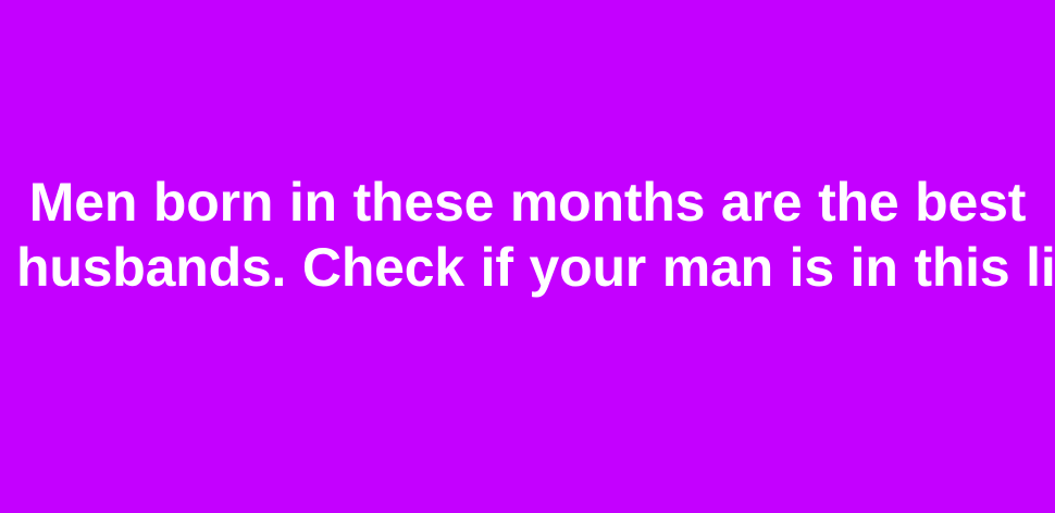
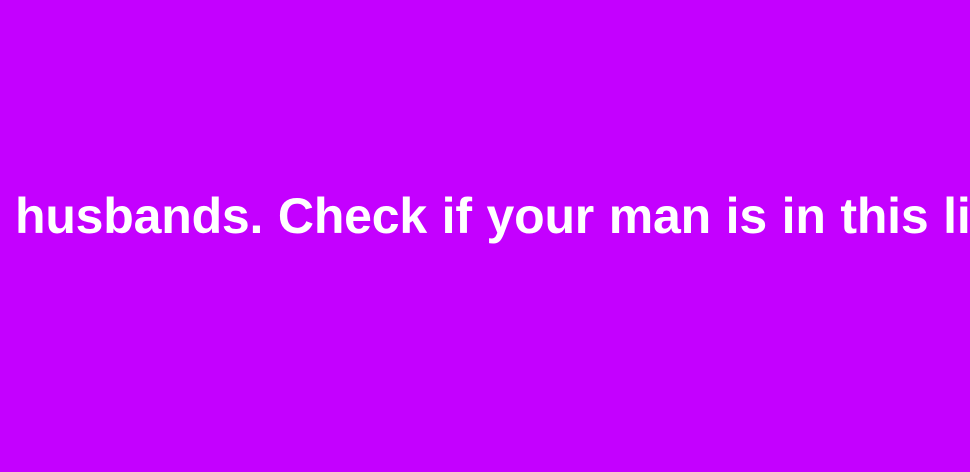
- Men born in these months are the best
  husbands. Check if your man is in this li
